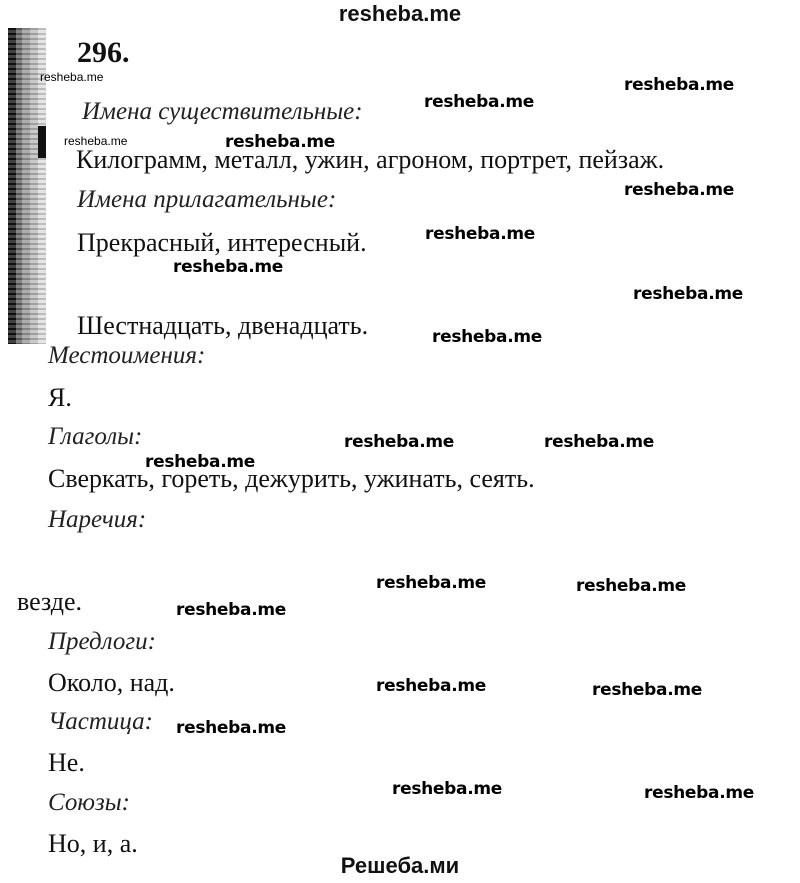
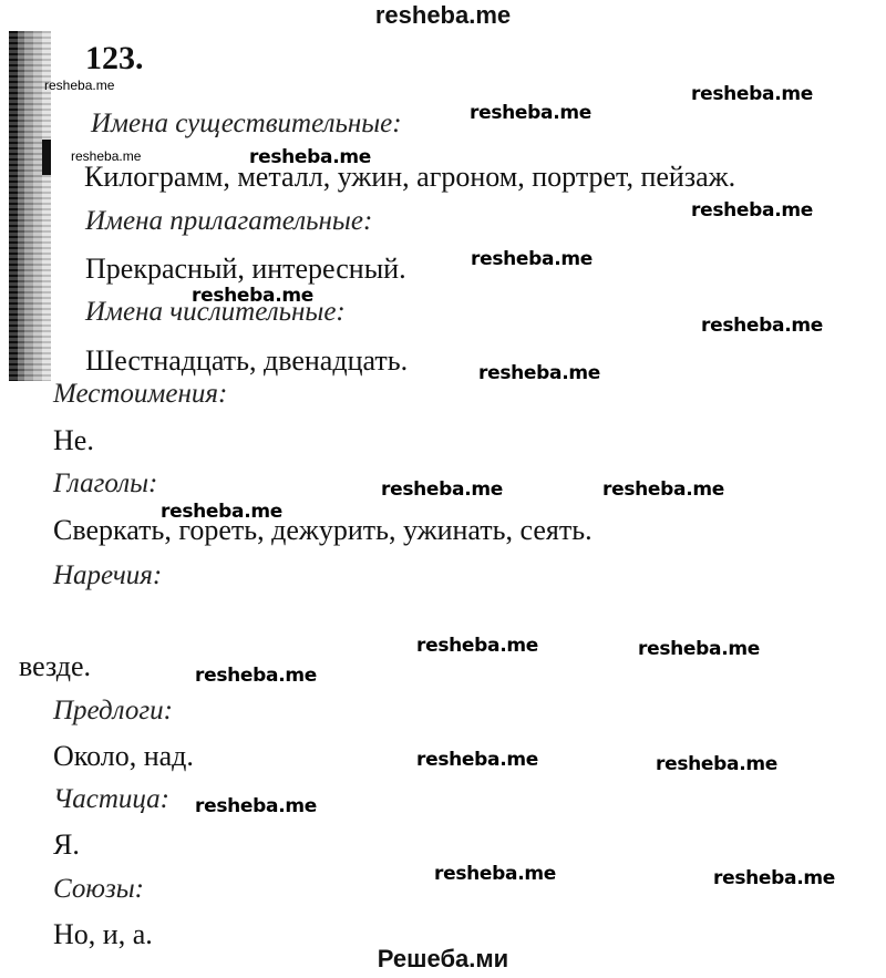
  resheba.me
- 296.
+ 123.
  Имена существительные:
  Килограмм, металл, ужин, агроном, портрет, пейзаж.
  Имена прилагательные:
  Прекрасный, интересный.
+ Имена числительные:
  Шестнадцать, двенадцать.
  Местоимения:
- Я.
+ Не.
  Глаголы:
  Сверкать, гореть, дежурить, ужинать, сеять.
  Наречия:
  везде.
  Предлоги:
  Около, над.
  Частица:
- Не.
+ Я.
  Союзы:
  Но, и, а.
  resheba.me
  resheba.me
  resheba.me
  resheba.me
  resheba.me
  resheba.me
  resheba.me
  resheba.me
  resheba.me
  resheba.me
  resheba.me
  resheba.me
  resheba.me
  resheba.me
  resheba.me
  resheba.me
  resheba.me
  resheba.me
  resheba.me
  resheba.me
  resheba.me
  Решеба.ми
